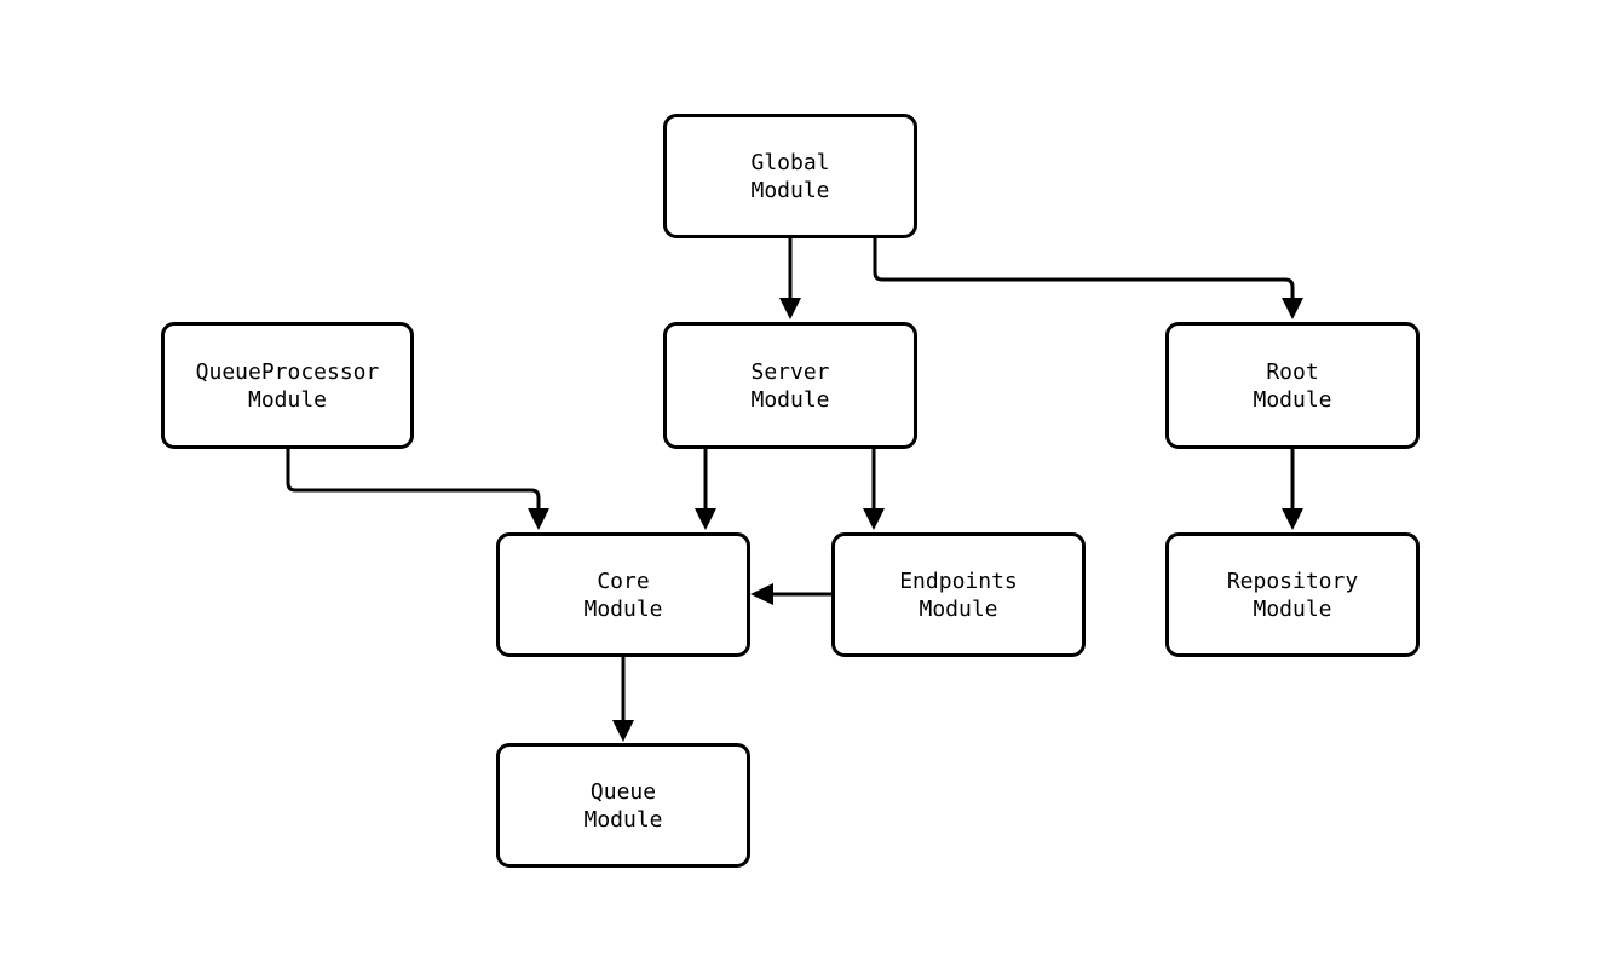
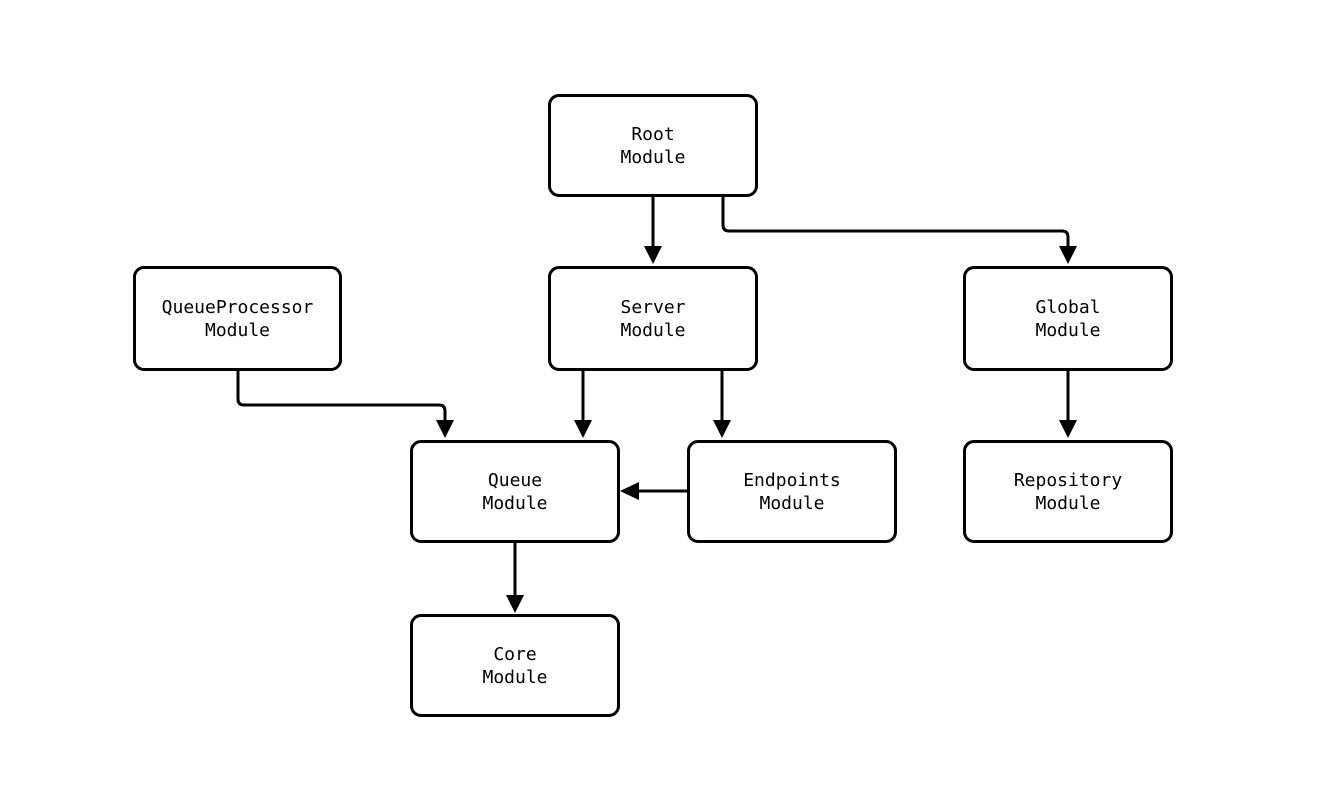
- Global
+ Root
  Module
  QueueProcessor
  Module
  Server
  Module
- Root
+ Global
  Module
- Core
+ Queue
  Module
  Endpoints
  Module
  Repository
  Module
- Queue
+ Core
  Module
